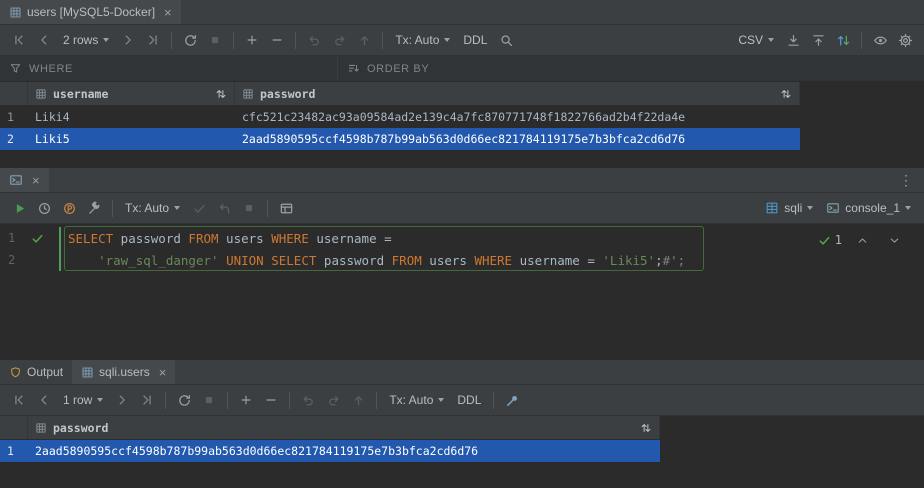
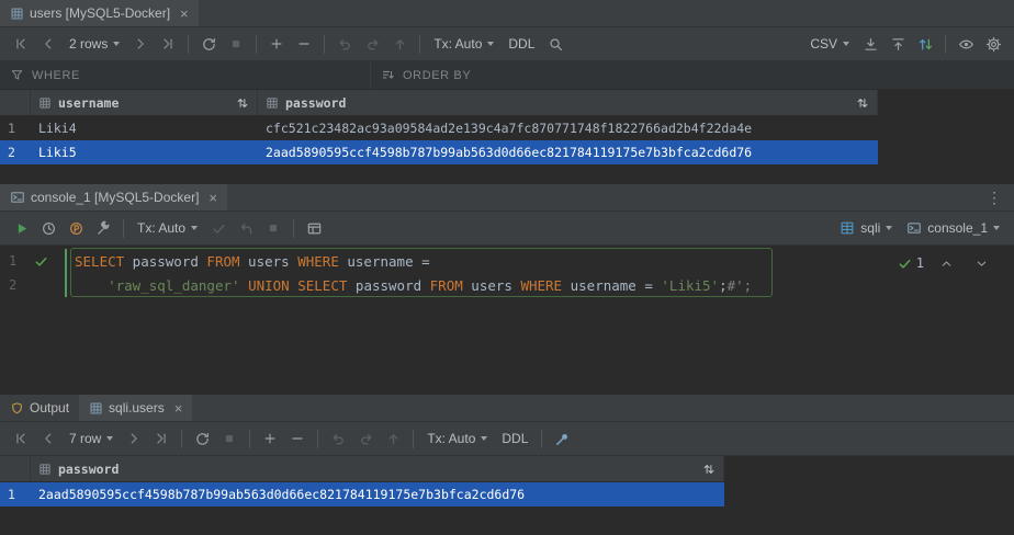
  users [MySQL5-Docker]
  ×
  2 rows
  Tx: Auto
  DDL
  CSV
  WHERE
  ORDER BY
  username
  password
  1
  Liki4
  cfc521c23482ac93a09584ad2e139c4a7fc870771748f1822766ad2b4f22da4e
  2
  Liki5
  2aad5890595ccf4598b787b99ab563d0d66ec821784119175e7b3bfca2cd6d76
+ console_1 [MySQL5-Docker]
  ×
  ⋮
  Tx: Auto
  sqli
  console_1
  1
  SELECT password FROM users WHERE username =
  2
  'raw_sql_danger' UNION SELECT password FROM users WHERE username = 'Liki5';#';
  1
  Output
  sqli.users
  ×
- 1 row
+ 7 row
  Tx: Auto
  DDL
  password
  1
  2aad5890595ccf4598b787b99ab563d0d66ec821784119175e7b3bfca2cd6d76
